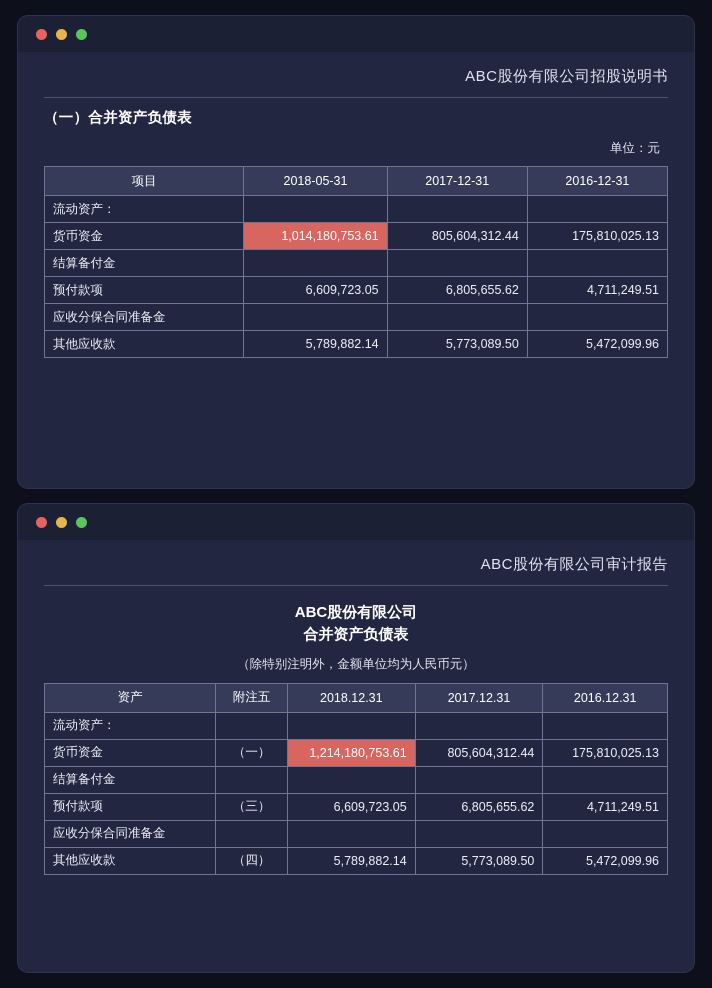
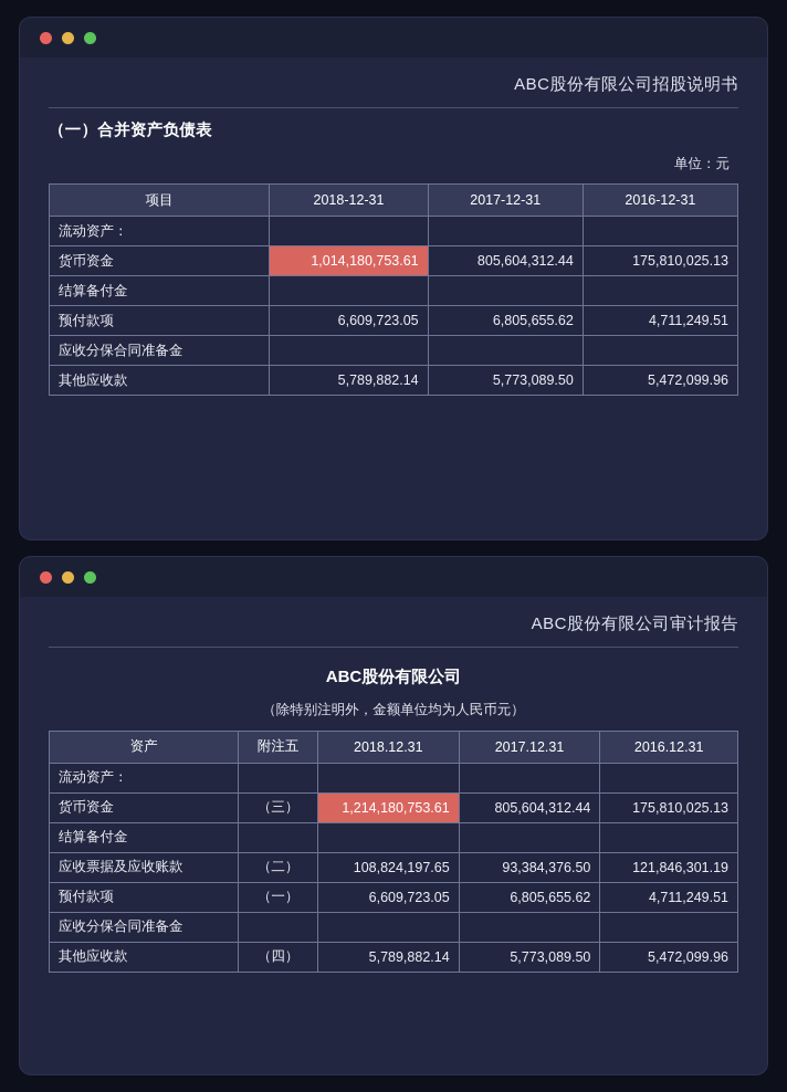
  ABC股份有限公司招股说明书
  （一）合并资产负债表
  单位：元
- 项目	2018-05-31	2017-12-31	2016-12-31
+ 项目	2018-12-31	2017-12-31	2016-12-31
  流动资产：
  货币资金	1,014,180,753.61	805,604,312.44	175,810,025.13
  结算备付金
  预付款项	6,609,723.05	6,805,655.62	4,711,249.51
  应收分保合同准备金
  其他应收款	5,789,882.14	5,773,089.50	5,472,099.96
  ABC股份有限公司审计报告
  ABC股份有限公司
- 合并资产负债表
  （除特别注明外，金额单位均为人民币元）
  资产	附注五	2018.12.31	2017.12.31	2016.12.31
  流动资产：
- 货币资金	（一）	1,214,180,753.61	805,604,312.44	175,810,025.13
+ 货币资金	（三）	1,214,180,753.61	805,604,312.44	175,810,025.13
  结算备付金
+ 应收票据及应收账款	（二）	108,824,197.65	93,384,376.50	121,846,301.19
- 预付款项	（三）	6,609,723.05	6,805,655.62	4,711,249.51
+ 预付款项	（一）	6,609,723.05	6,805,655.62	4,711,249.51
  应收分保合同准备金
  其他应收款	（四）	5,789,882.14	5,773,089.50	5,472,099.96
